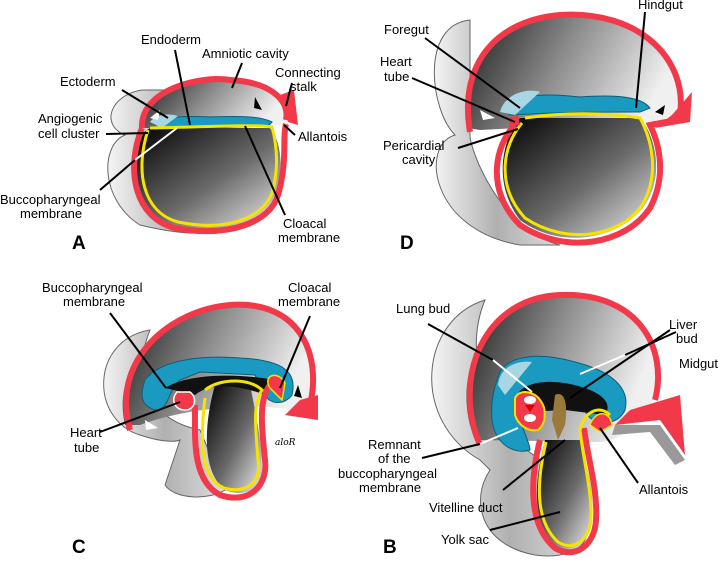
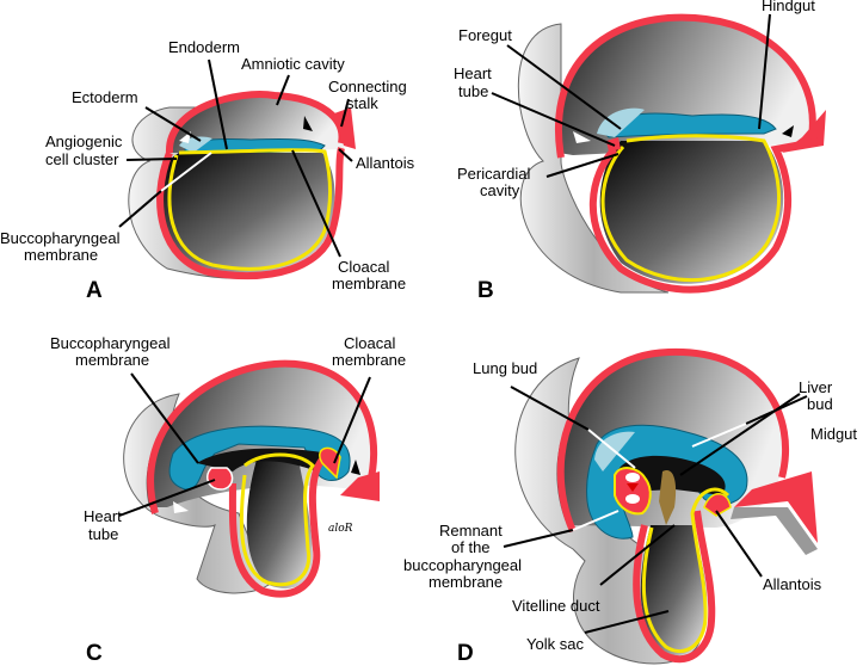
  Endoderm
  Amniotic cavity
  Connecting
  stalk
  Ectoderm
  Angiogenic
  cell cluster
  Allantois
  Buccopharyngeal
  membrane
  Cloacal
  membrane
  A
  Hindgut
  Foregut
  Heart
  tube
  Pericardial
  cavity
- D
+ B
  Buccopharyngeal
  membrane
  Cloacal
  membrane
  Heart
  tube
  aloR
  C
  Lung bud
  Liver
  bud
  Midgut
  Remnant
  of the
  buccopharyngeal
  membrane
  Vitelline duct
  Allantois
  Yolk sac
- B
+ D
